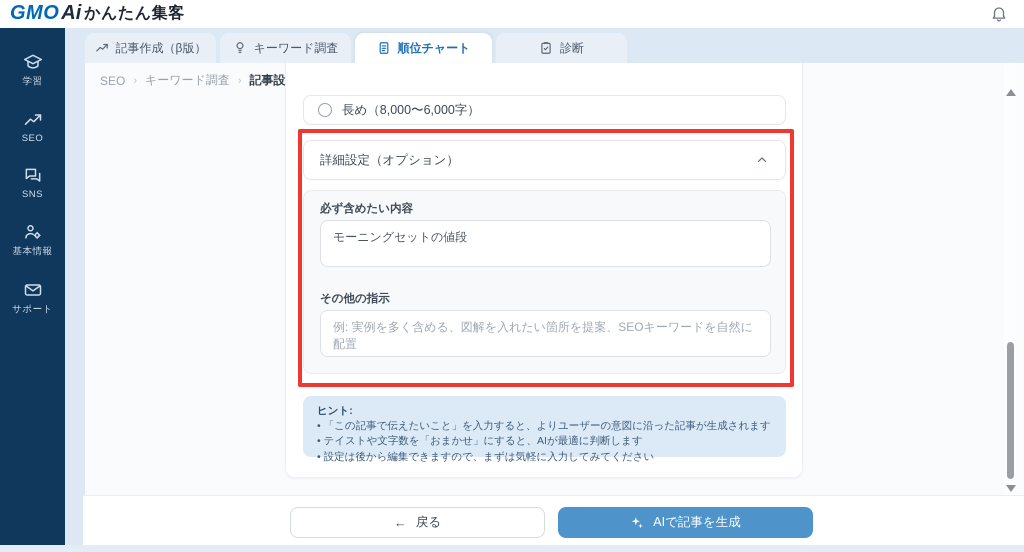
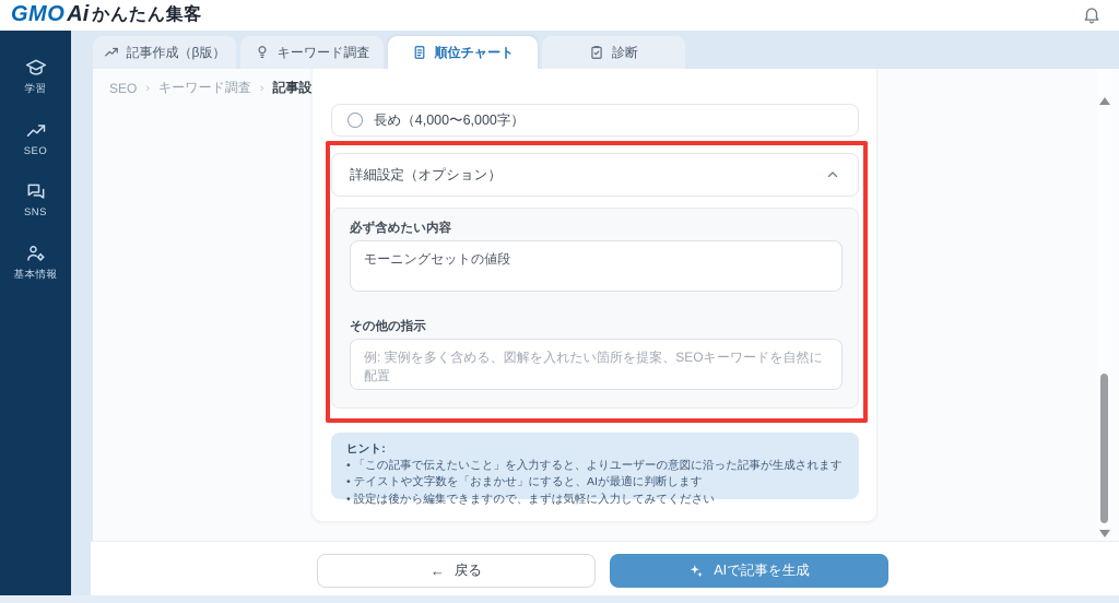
  GMO
  Ai
  かんたん集客
  学習
  SEO
  SNS
  基本情報
- サポート
  記事作成（β版）
  キーワード調査
  順位チャート
  診断
  SEO
  ›
  キーワード調査
  ›
  記事設
- 長め（8,000〜6,000字）
+ 長め（4,000〜6,000字）
  詳細設定（オプション）
  必ず含めたい内容
  モーニングセットの値段
  その他の指示
  ヒント:
  「この記事で伝えたいこと」を入力すると、よりユーザーの意図に沿った記事が生成されます
  テイストや文字数を「おまかせ」にすると、AIが最適に判断します
  設定は後から編集できますので、まずは気軽に入力してみてください
  ←
  戻る
  AIで記事を生成
